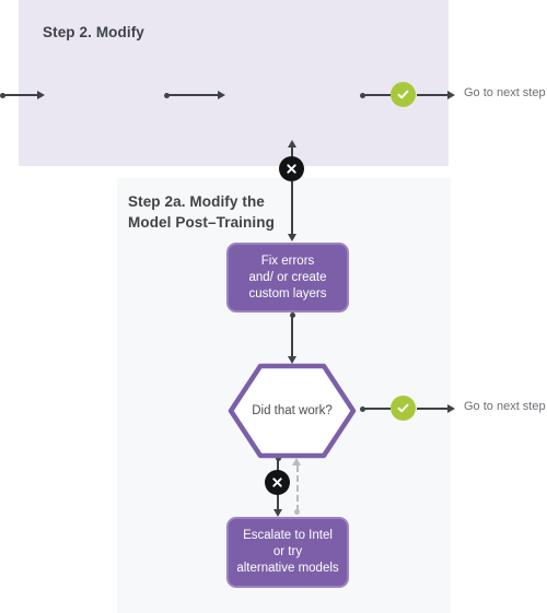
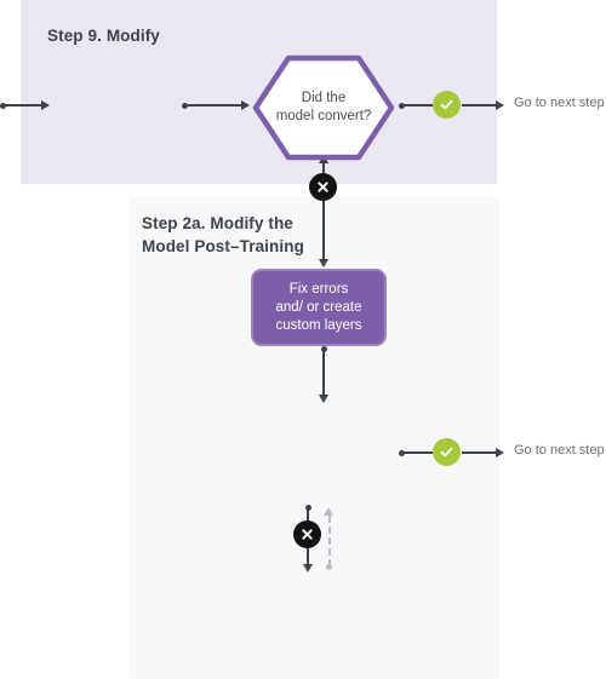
- Step 2. Modify
+ Step 9. Modify
  Step 2a. Modify the
  Model Post–Training
+ Did the
+ model convert?
  Fix errors
  and/ or create
  custom layers
- Did that work?
- Escalate to Intel
- or try
- alternative models
  Go to next step
  Go to next step
